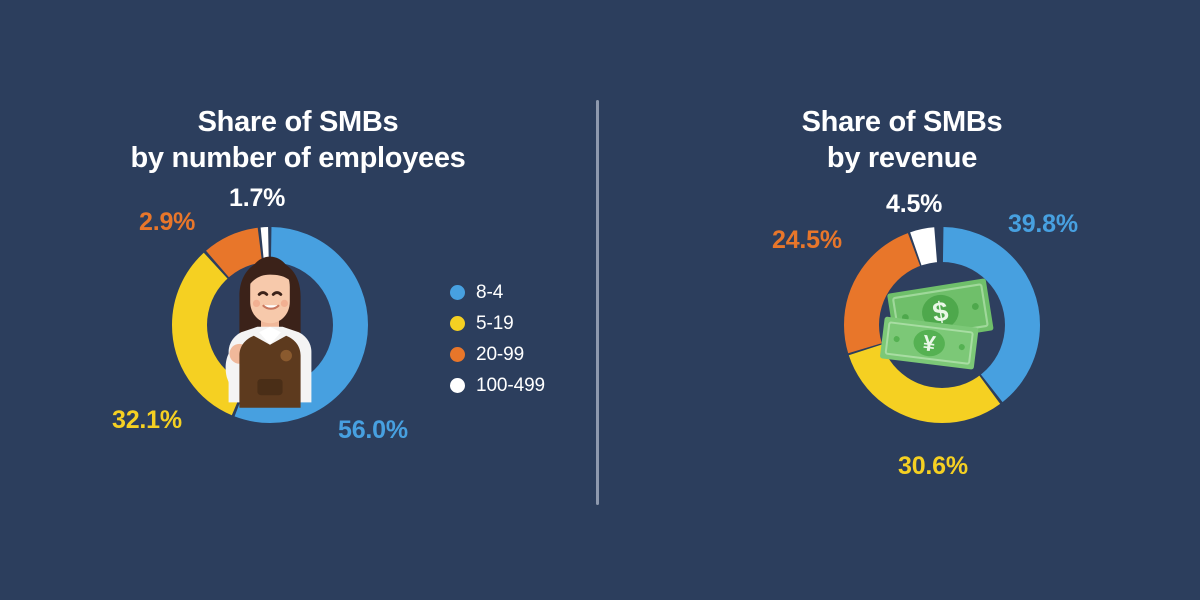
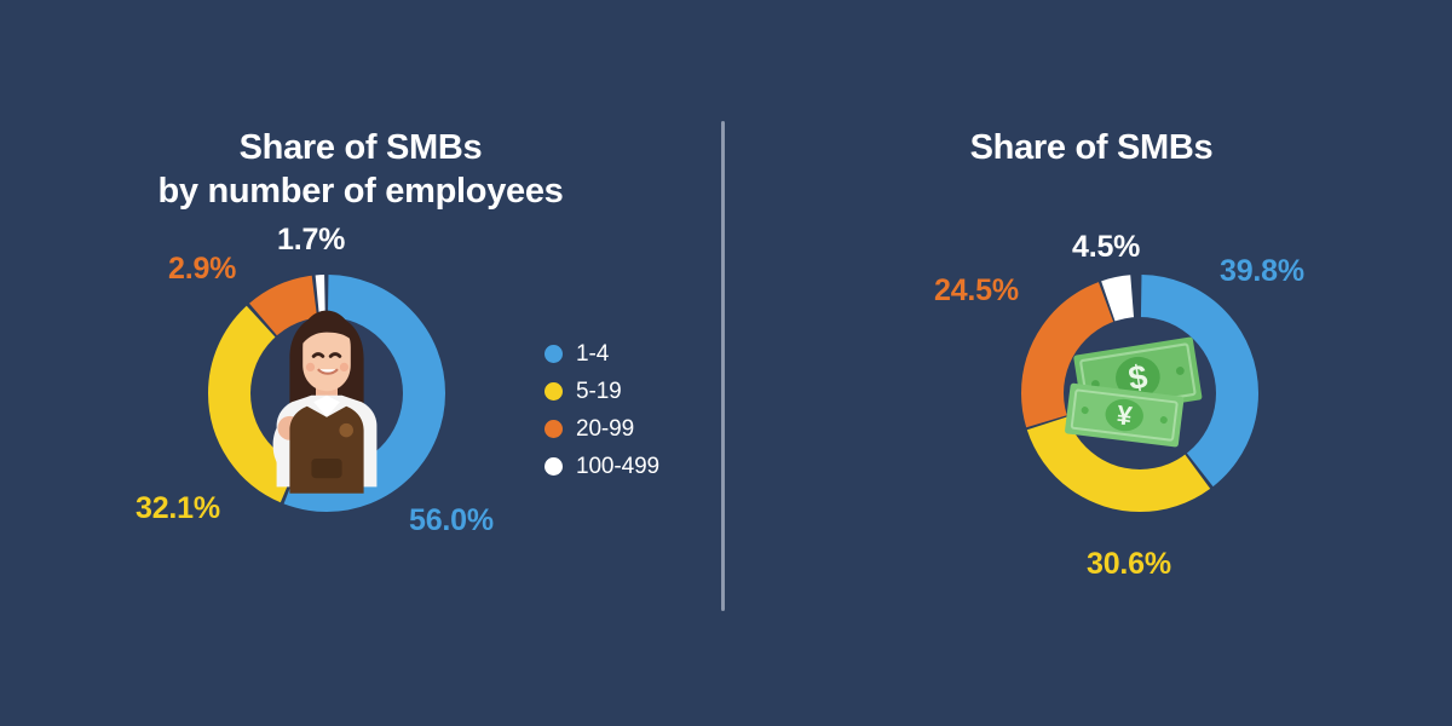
  Share of SMBs
  by number of employees
  56.0%
  32.1%
  2.9%
  1.7%
- 8-4
+ 1-4
  5-19
  20-99
  100-499
  Share of SMBs
- by revenue
  39.8%
  30.6%
  24.5%
  4.5%
